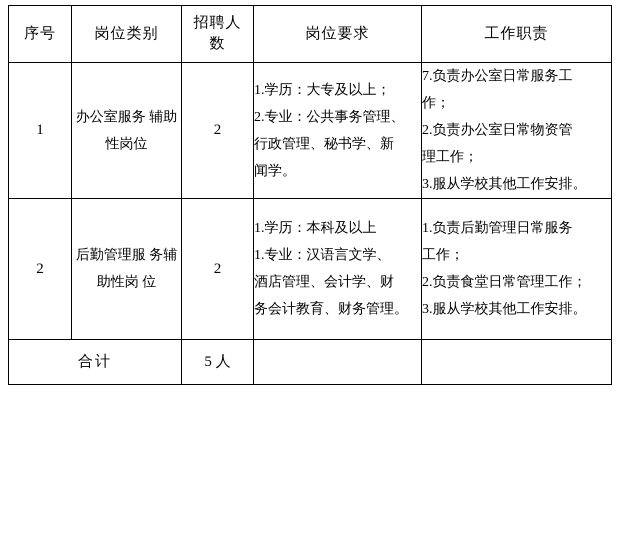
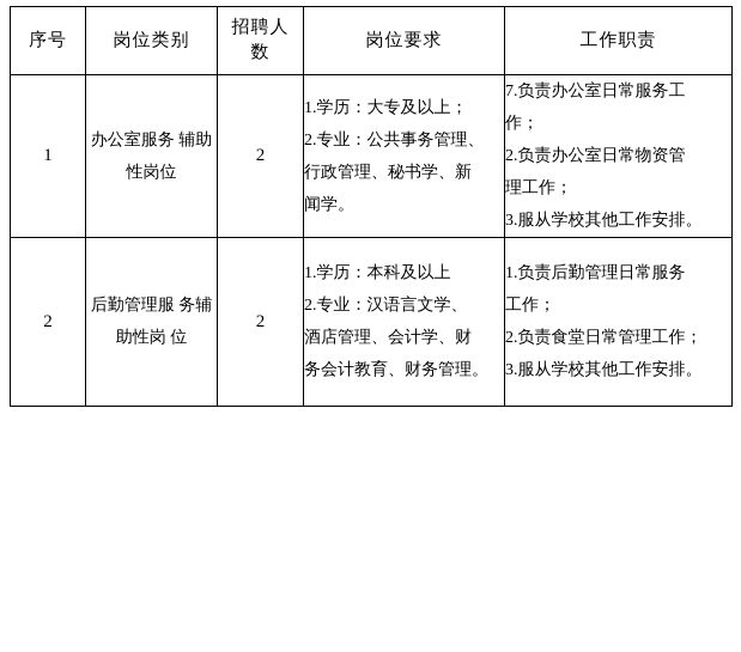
  序号	岗位类别	招聘人 数	岗位要求	工作职责
  1	办公室服务 辅助性岗位	2	1.学历：大专及以上； 2.专业：公共事务管理、 行政管理、秘书学、新 闻学。	7.负责办公室日常服务工 作； 2.负责办公室日常物资管 理工作； 3.服从学校其他工作安排。
- 2	后勤管理服 务辅助性岗 位	2	1.学历：本科及以上 1.专业：汉语言文学、 酒店管理、会计学、财 务会计教育、财务管理。	1.负责后勤管理日常服务 工作； 2.负责食堂日常管理工作； 3.服从学校其他工作安排。
+ 2	后勤管理服 务辅助性岗 位	2	1.学历：本科及以上 2.专业：汉语言文学、 酒店管理、会计学、财 务会计教育、财务管理。	1.负责后勤管理日常服务 工作； 2.负责食堂日常管理工作； 3.服从学校其他工作安排。
- 合计	5 人
